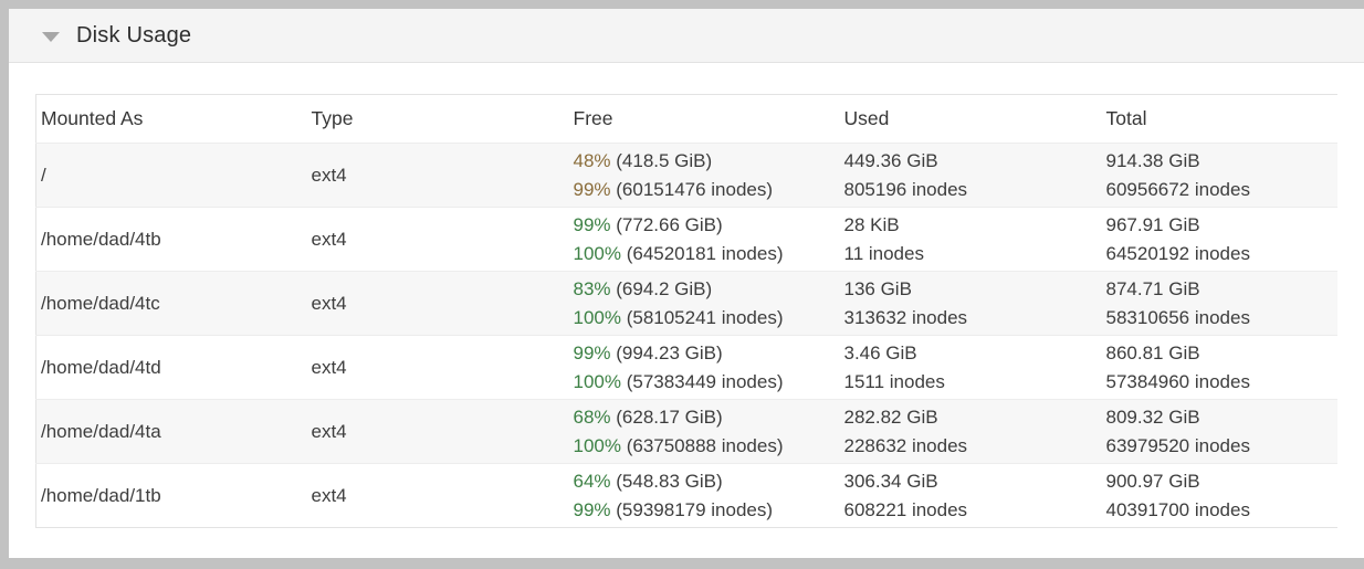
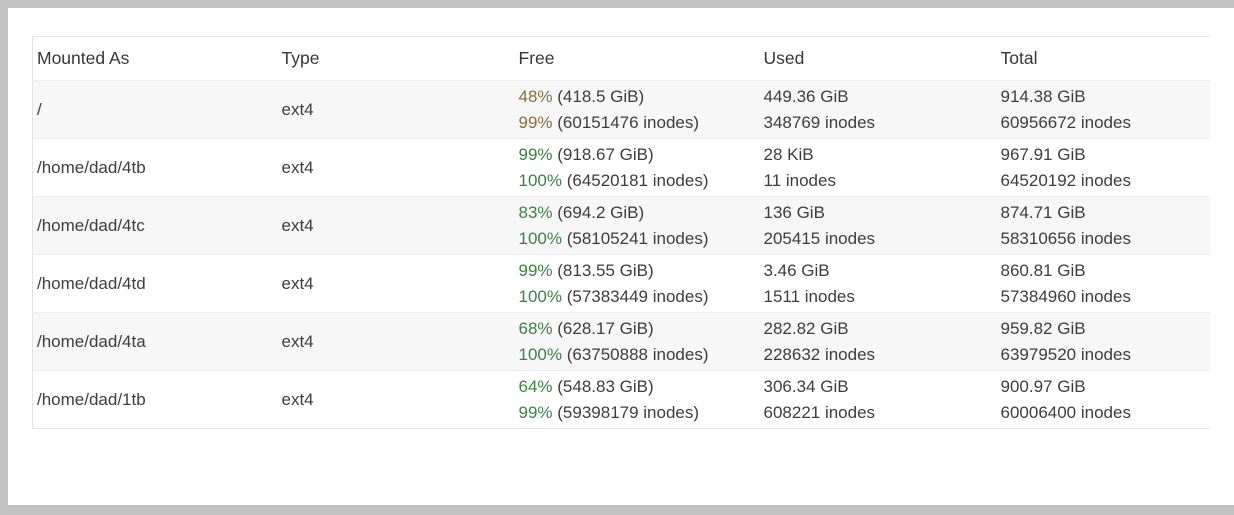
- Disk Usage
  Mounted As	Type	Free	Used	Total
- /	ext4	48% (418.5 GiB) 99% (60151476 inodes)	449.36 GiB 805196 inodes	914.38 GiB 60956672 inodes
+ /	ext4	48% (418.5 GiB) 99% (60151476 inodes)	449.36 GiB 348769 inodes	914.38 GiB 60956672 inodes
- /home/dad/4tb	ext4	99% (772.66 GiB) 100% (64520181 inodes)	28 KiB 11 inodes	967.91 GiB 64520192 inodes
+ /home/dad/4tb	ext4	99% (918.67 GiB) 100% (64520181 inodes)	28 KiB 11 inodes	967.91 GiB 64520192 inodes
- /home/dad/4tc	ext4	83% (694.2 GiB) 100% (58105241 inodes)	136 GiB 313632 inodes	874.71 GiB 58310656 inodes
+ /home/dad/4tc	ext4	83% (694.2 GiB) 100% (58105241 inodes)	136 GiB 205415 inodes	874.71 GiB 58310656 inodes
- /home/dad/4td	ext4	99% (994.23 GiB) 100% (57383449 inodes)	3.46 GiB 1511 inodes	860.81 GiB 57384960 inodes
+ /home/dad/4td	ext4	99% (813.55 GiB) 100% (57383449 inodes)	3.46 GiB 1511 inodes	860.81 GiB 57384960 inodes
- /home/dad/4ta	ext4	68% (628.17 GiB) 100% (63750888 inodes)	282.82 GiB 228632 inodes	809.32 GiB 63979520 inodes
+ /home/dad/4ta	ext4	68% (628.17 GiB) 100% (63750888 inodes)	282.82 GiB 228632 inodes	959.82 GiB 63979520 inodes
- /home/dad/1tb	ext4	64% (548.83 GiB) 99% (59398179 inodes)	306.34 GiB 608221 inodes	900.97 GiB 40391700 inodes
+ /home/dad/1tb	ext4	64% (548.83 GiB) 99% (59398179 inodes)	306.34 GiB 608221 inodes	900.97 GiB 60006400 inodes
